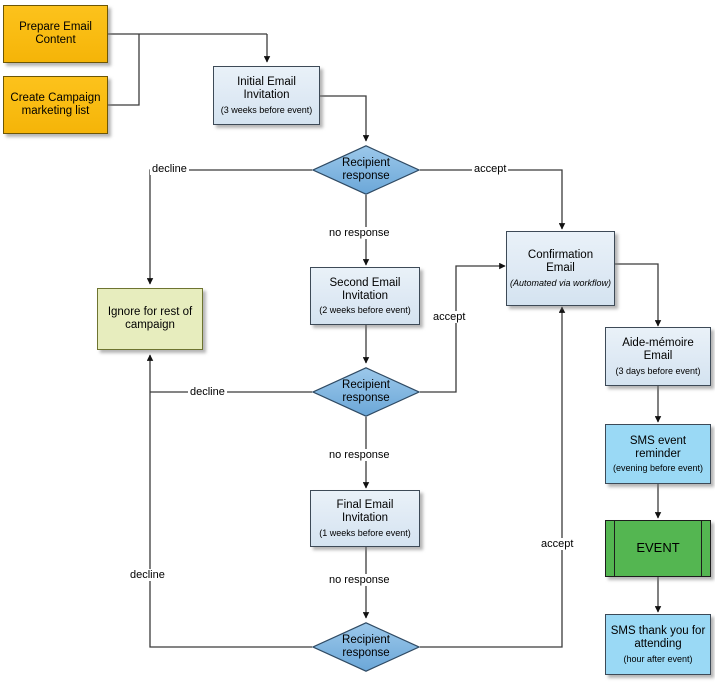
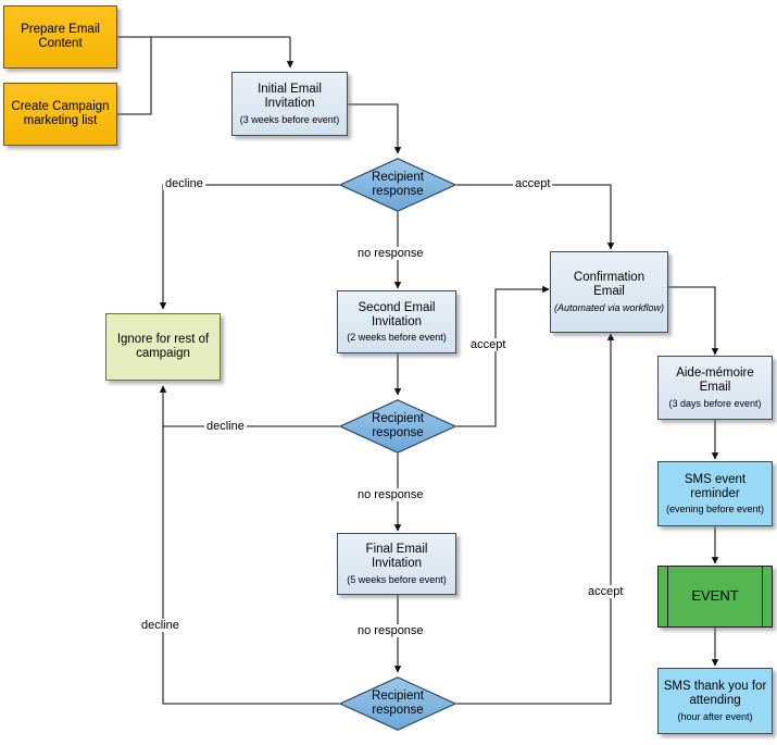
  Prepare Email
  Content
  Create Campaign
  marketing list
  Initial Email
  Invitation
  (3 weeks before event)
  Recipient
  response
  Ignore for rest of
  campaign
  Second Email
  Invitation
  (2 weeks before event)
  Recipient
  response
  Final Email
  Invitation
- (1 weeks before event)
+ (5 weeks before event)
  Recipient
  response
  Confirmation
  Email
  (Automated via workflow)
  Aide-mémoire
  Email
  (3 days before event)
  SMS event
  reminder
  (evening before event)
  EVENT
  SMS thank you for
  attending
  (hour after event)
  decline
  accept
  no response
  decline
  accept
  no response
  decline
  accept
  no response
